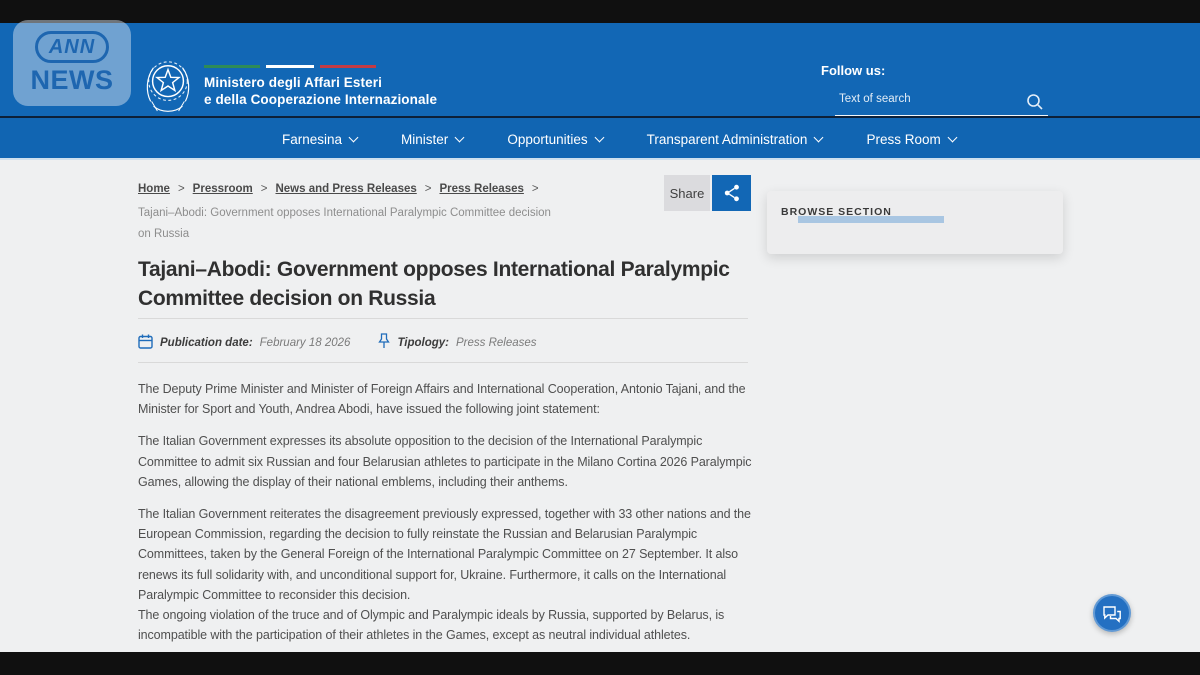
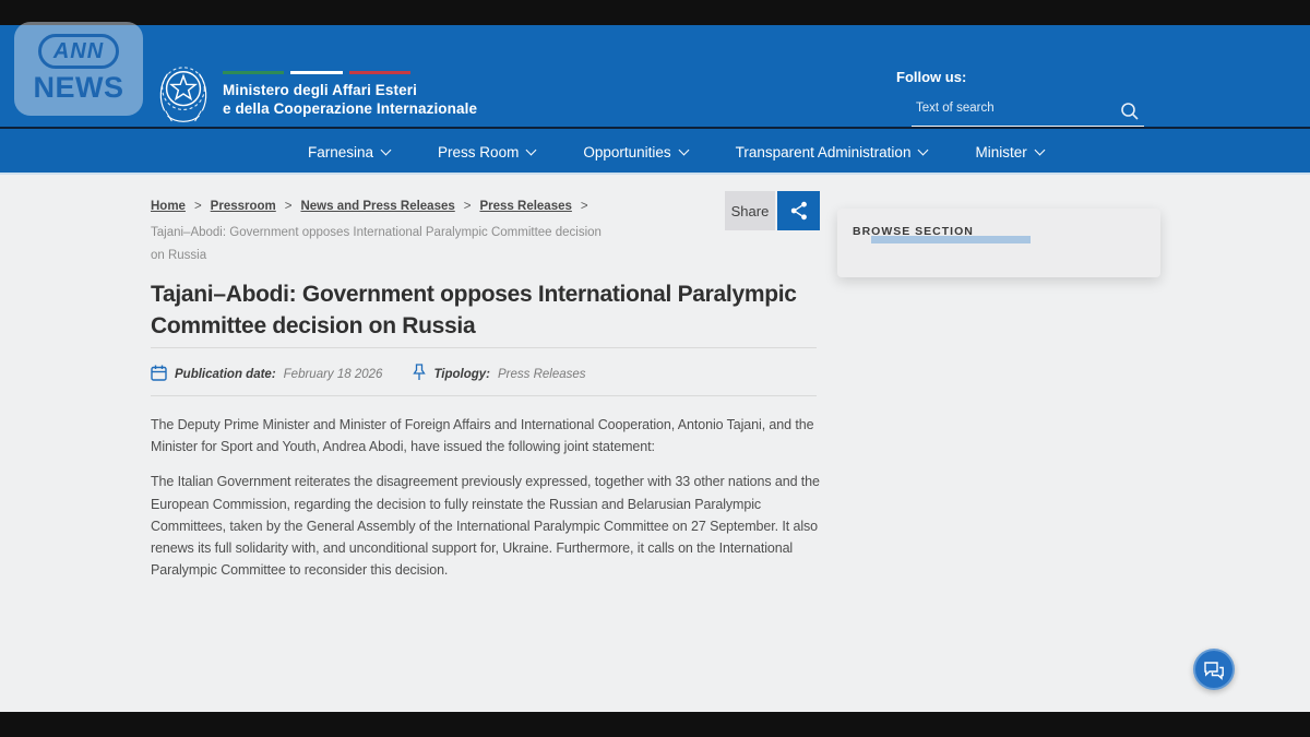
  Ministero degli Affari Esteri
  e della Cooperazione Internazionale
  Follow us:
  Text of search
  Farnesina
- Minister
+ Press Room
  Opportunities
  Transparent Administration
- Press Room
+ Minister
  ANN
  NEWS
  Home
  >
  Pressroom
  >
  News and Press Releases
  >
  Press Releases
  >
  Tajani–Abodi: Government opposes International Paralympic Committee decision on Russia
  Share
  BROWSE SECTION
  Tajani–Abodi: Government opposes International Paralympic Committee decision on Russia
  Publication date:
  February 18 2026
  Tipology:
  Press Releases
  The Deputy Prime Minister and Minister of Foreign Affairs and International Cooperation, Antonio Tajani, and the Minister for Sport and Youth, Andrea Abodi, have issued the following joint statement:
- The Italian Government expresses its absolute opposition to the decision of the International Paralympic Committee to admit six Russian and four Belarusian athletes to participate in the Milano Cortina 2026 Paralympic Games, allowing the display of their national emblems, including their anthems.
- The Italian Government reiterates the disagreement previously expressed, together with 33 other nations and the European Commission, regarding the decision to fully reinstate the Russian and Belarusian Paralympic Committees, taken by the General Foreign of the International Paralympic Committee on 27 September. It also renews its full solidarity with, and unconditional support for, Ukraine. Furthermore, it calls on the International Paralympic Committee to reconsider this decision.
+ The Italian Government reiterates the disagreement previously expressed, together with 33 other nations and the European Commission, regarding the decision to fully reinstate the Russian and Belarusian Paralympic Committees, taken by the General Assembly of the International Paralympic Committee on 27 September. It also renews its full solidarity with, and unconditional support for, Ukraine. Furthermore, it calls on the International Paralympic Committee to reconsider this decision.
- The ongoing violation of the truce and of Olympic and Paralympic ideals by Russia, supported by Belarus, is incompatible with the participation of their athletes in the Games, except as neutral individual athletes.
